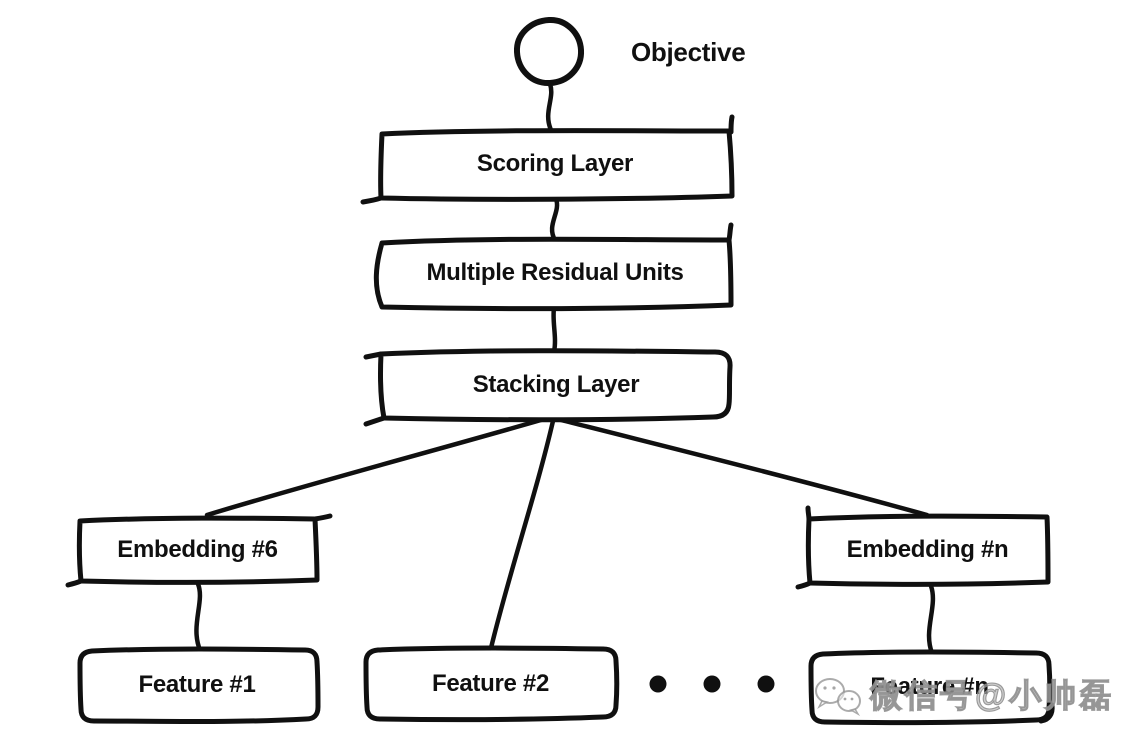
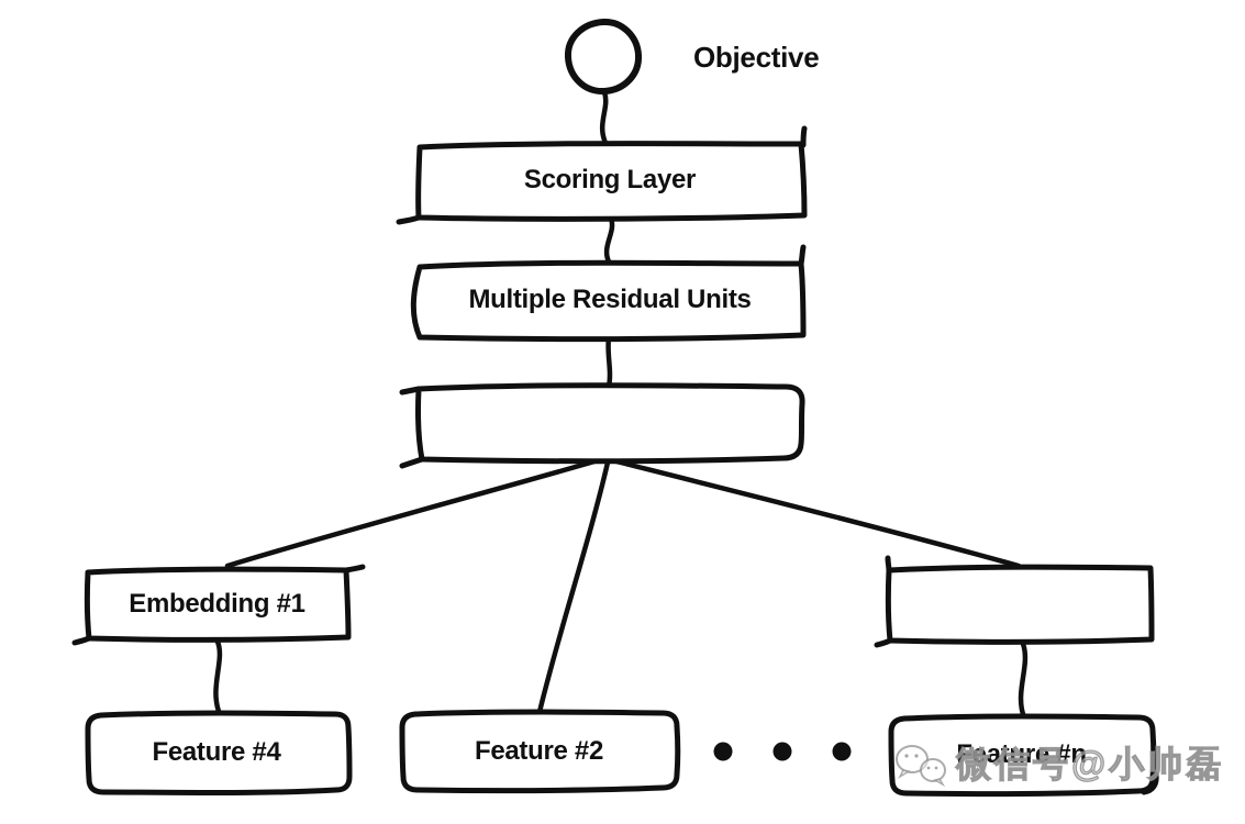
  Objective
  Scoring Layer
  Multiple Residual Units
- Stacking Layer
- Embedding #6
+ Embedding #1
- Feature #1
+ Feature #4
  Feature #2
- Embedding #n
  Feature #n
  微信号@小帅磊
